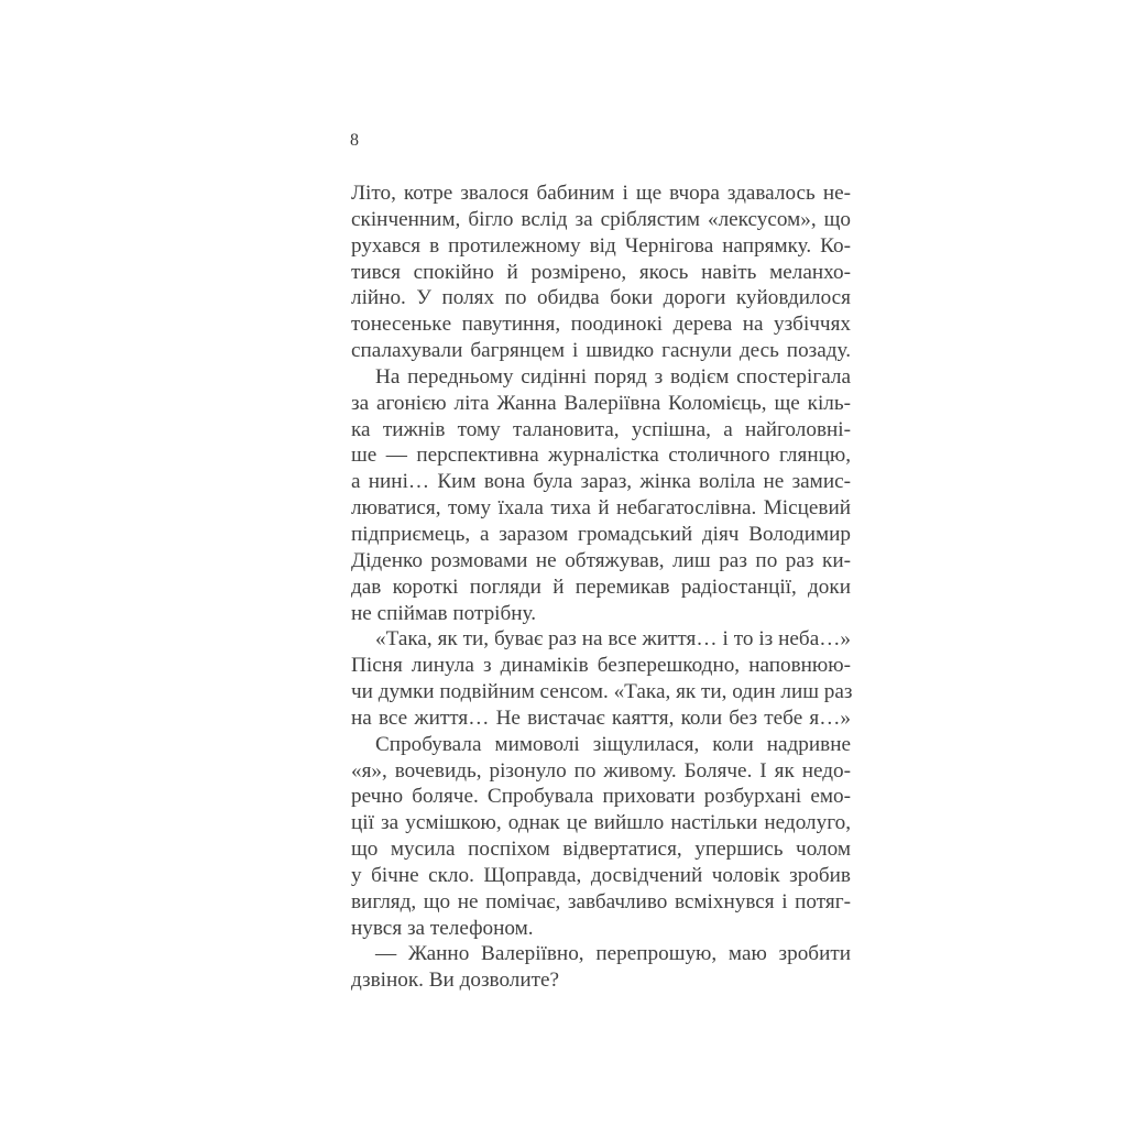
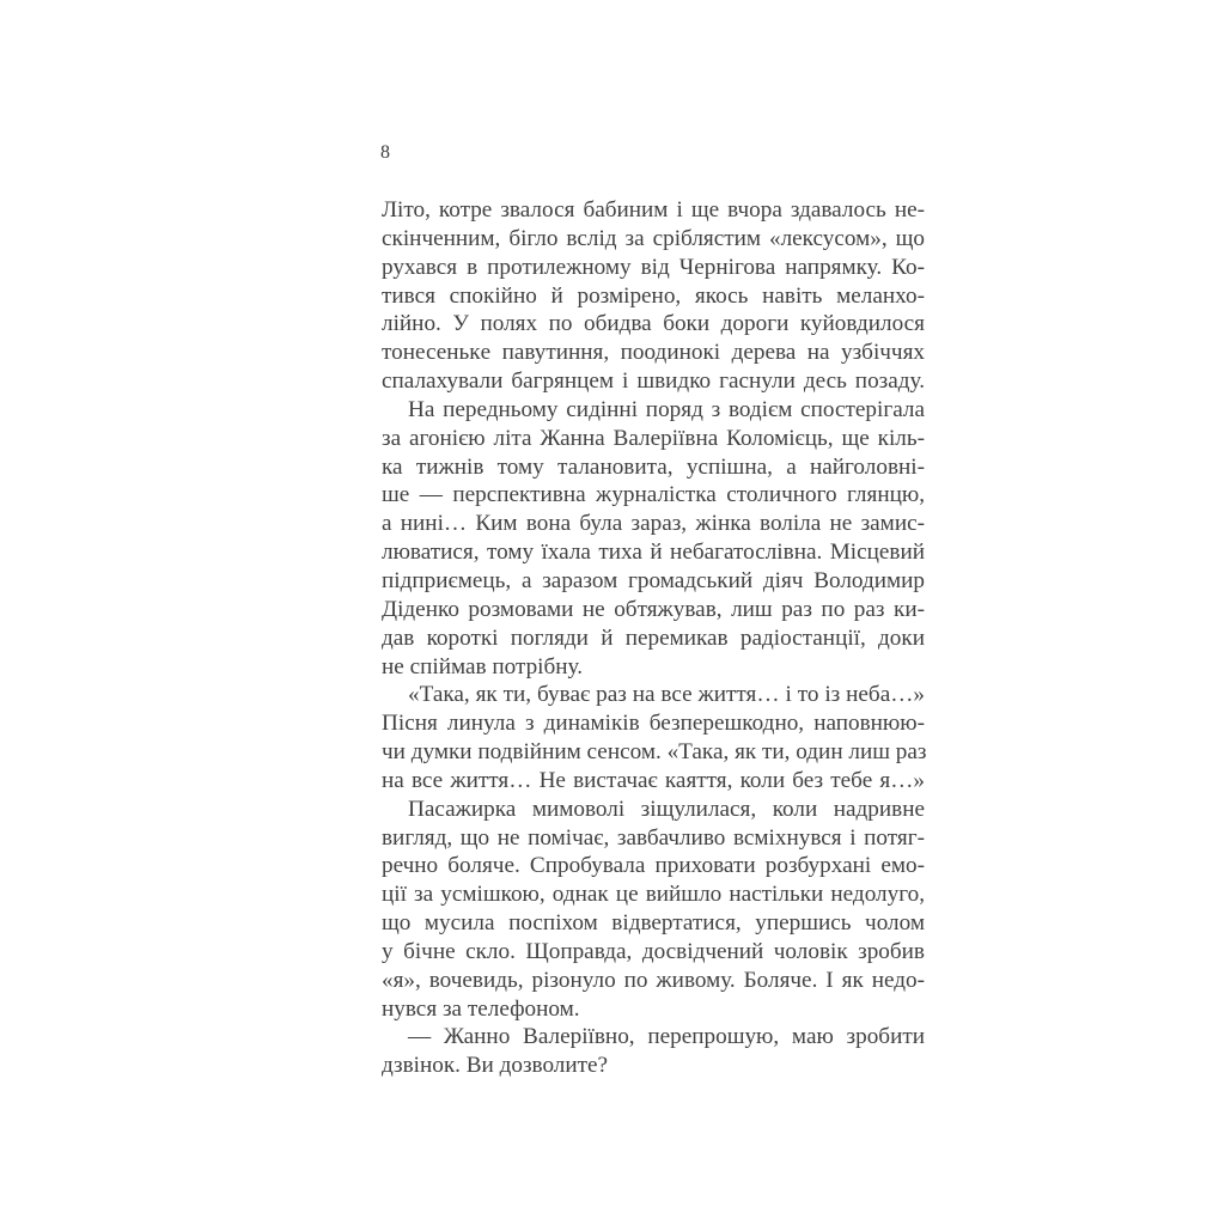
  8
  Літо, котре звалося бабиним і ще вчора здавалось не-
  скінченним, бігло вслід за сріблястим «лексусом», що
  рухався в протилежному від Чернігова напрямку. Ко-
  тився спокійно й розмірено, якось навіть меланхо-
  лійно. У полях по обидва боки дороги куйовдилося
  тонесенькe павутиння, поодинокі дерева на узбіччях
  спалахували багрянцем і швидко гаснули десь позаду.
  На передньому сидінні поряд з водієм спостерігала
  за агонією літа Жанна Валеріївна Коломієць, ще кіль-
  ка тижнів тому талановита, успішна, а найголовні-
  ше — перспективна журналістка столичного глянцю,
  а нині… Ким вона була зараз, жінка воліла не замис-
  люватися, тому їхала тиха й небагатослівна. Місцевий
  підприємець, а заразом громадський діяч Володимир
  Діденко розмовами не обтяжував, лиш раз по раз ки-
  дав короткі погляди й перемикав радіостанції, доки
  не спіймав потрібну.
  «Така, як ти, буває раз на все життя… і то із неба…»
  Пісня линула з динаміків безперешкодно, наповнюю-
  чи думки подвійним сенсом. «Така, як ти, один лиш раз
  на все життя… Не вистачає каяття, коли без тебе я…»
- Спробувала мимоволі зіщулилася, коли надривне
+ Пасажирка мимоволі зіщулилася, коли надривне
- «я», вочевидь, різонуло по живому. Боляче. І як недо-
+ вигляд, що не помічає, завбачливо всміхнувся і потяг-
  речно боляче. Спробувала приховати розбурхані емо-
  ції за усмішкою, однак це вийшло настільки недолуго,
  що мусила поспіхом відвертатися, упершись чолом
  у бічне скло. Щоправда, досвідчений чоловік зробив
- вигляд, що не помічає, завбачливо всміхнувся і потяг-
+ «я», вочевидь, різонуло по живому. Боляче. І як недо-
  нувся за телефоном.
  — Жанно Валеріївно, перепрошую, маю зробити
  дзвінок. Ви дозволите?
